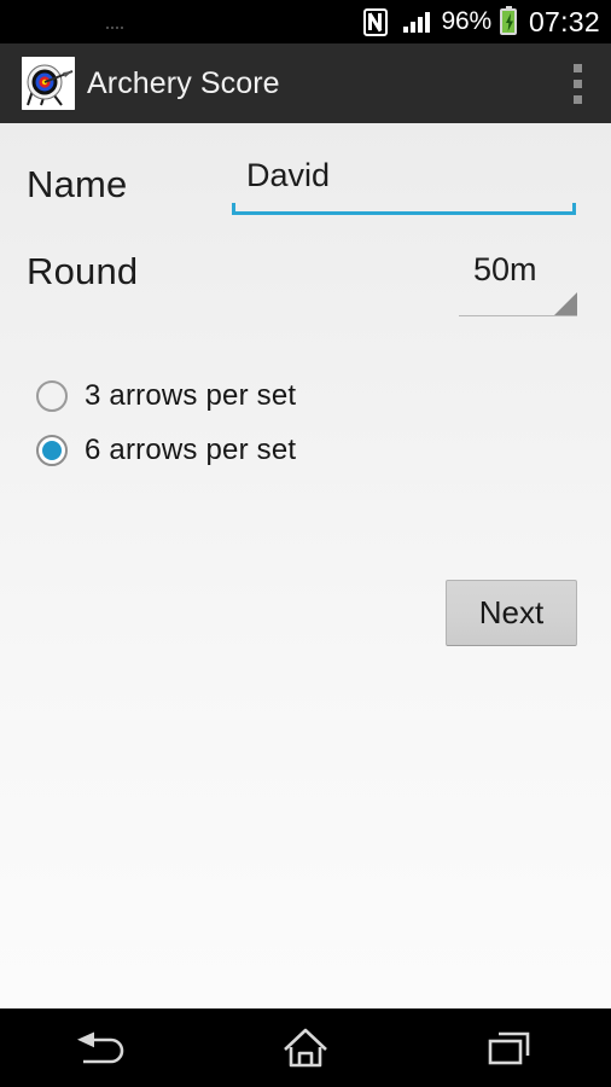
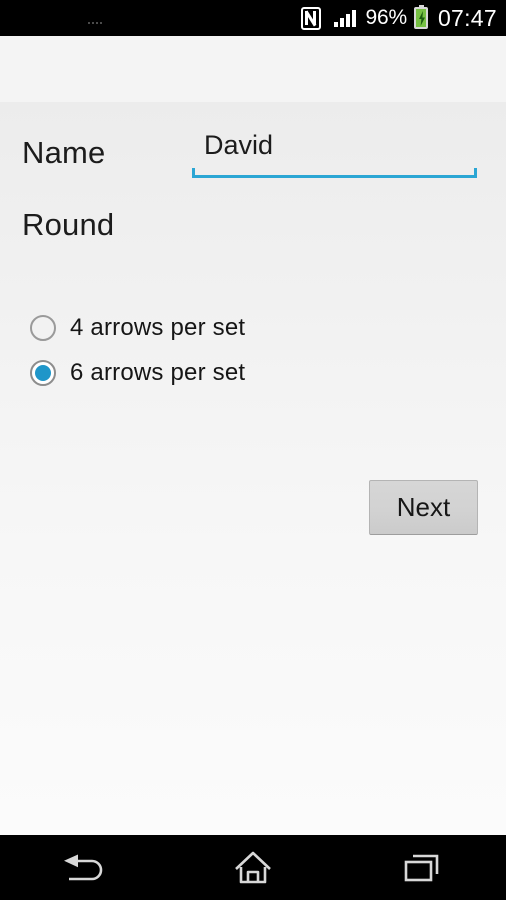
  96%
- 07:32
+ 07:47
- Archery Score
  Name
  David
  Round
- 50m
- 3 arrows per set
+ 4 arrows per set
  6 arrows per set
  Next
